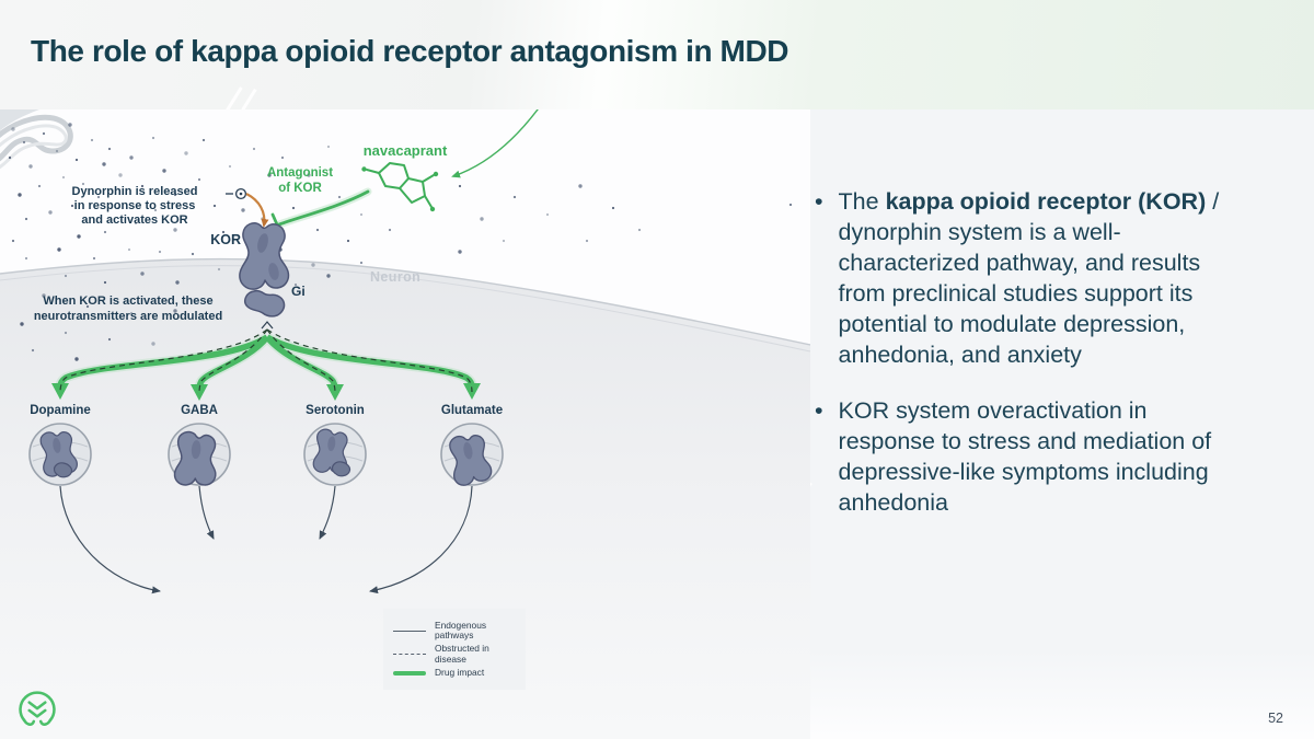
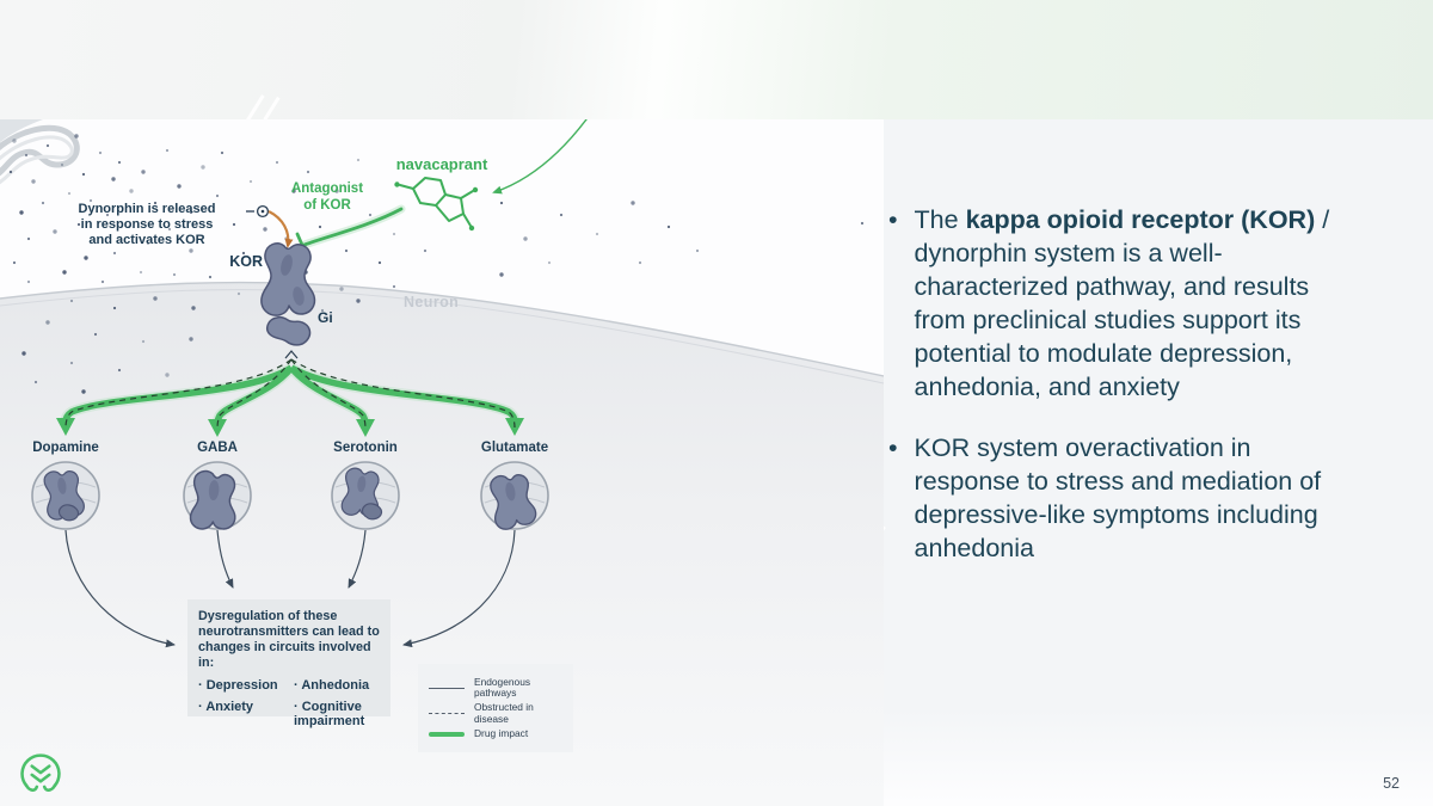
- The role of kappa opioid receptor antagonism in MDD
  The kappa opioid receptor (KOR) / dynorphin system is a well-characterized pathway, and results from preclinical studies support its potential to modulate depression, anhedonia, and anxiety
  KOR system overactivation in response to stress and mediation of depressive-like symptoms including anhedonia
  navacaprant
  Antagonist
  of KOR
  Dynorphin is released
  in response to stress
  and activates KOR
  KOR
  Gi
  Neuron
- When KOR is activated, these
- neurotransmitters are modulated
  Dopamine
  GABA
  Serotonin
  Glutamate
+ Dysregulation of these
+ neurotransmitters can lead to
+ changes in circuits involved in:
+ Depression
+ Anxiety
+ Anhedonia
+ Cognitive
+ impairment
  Endogenous pathways
  Obstructed in disease
  Drug impact
  52
